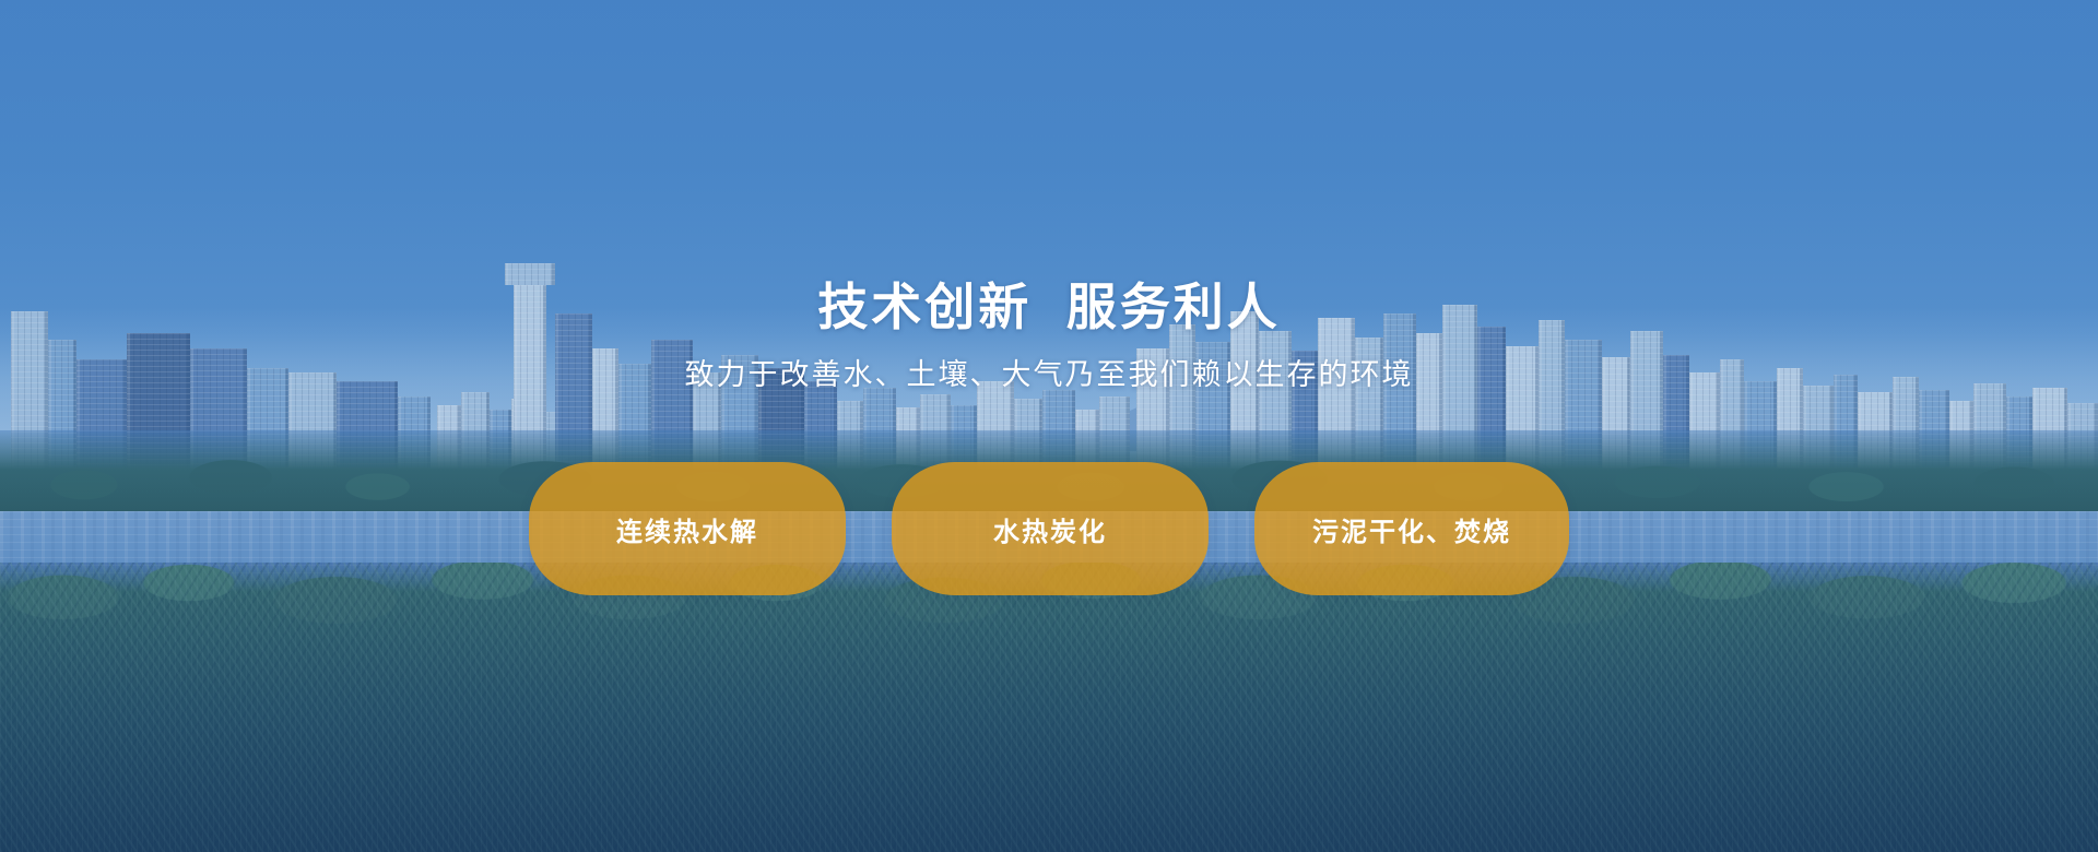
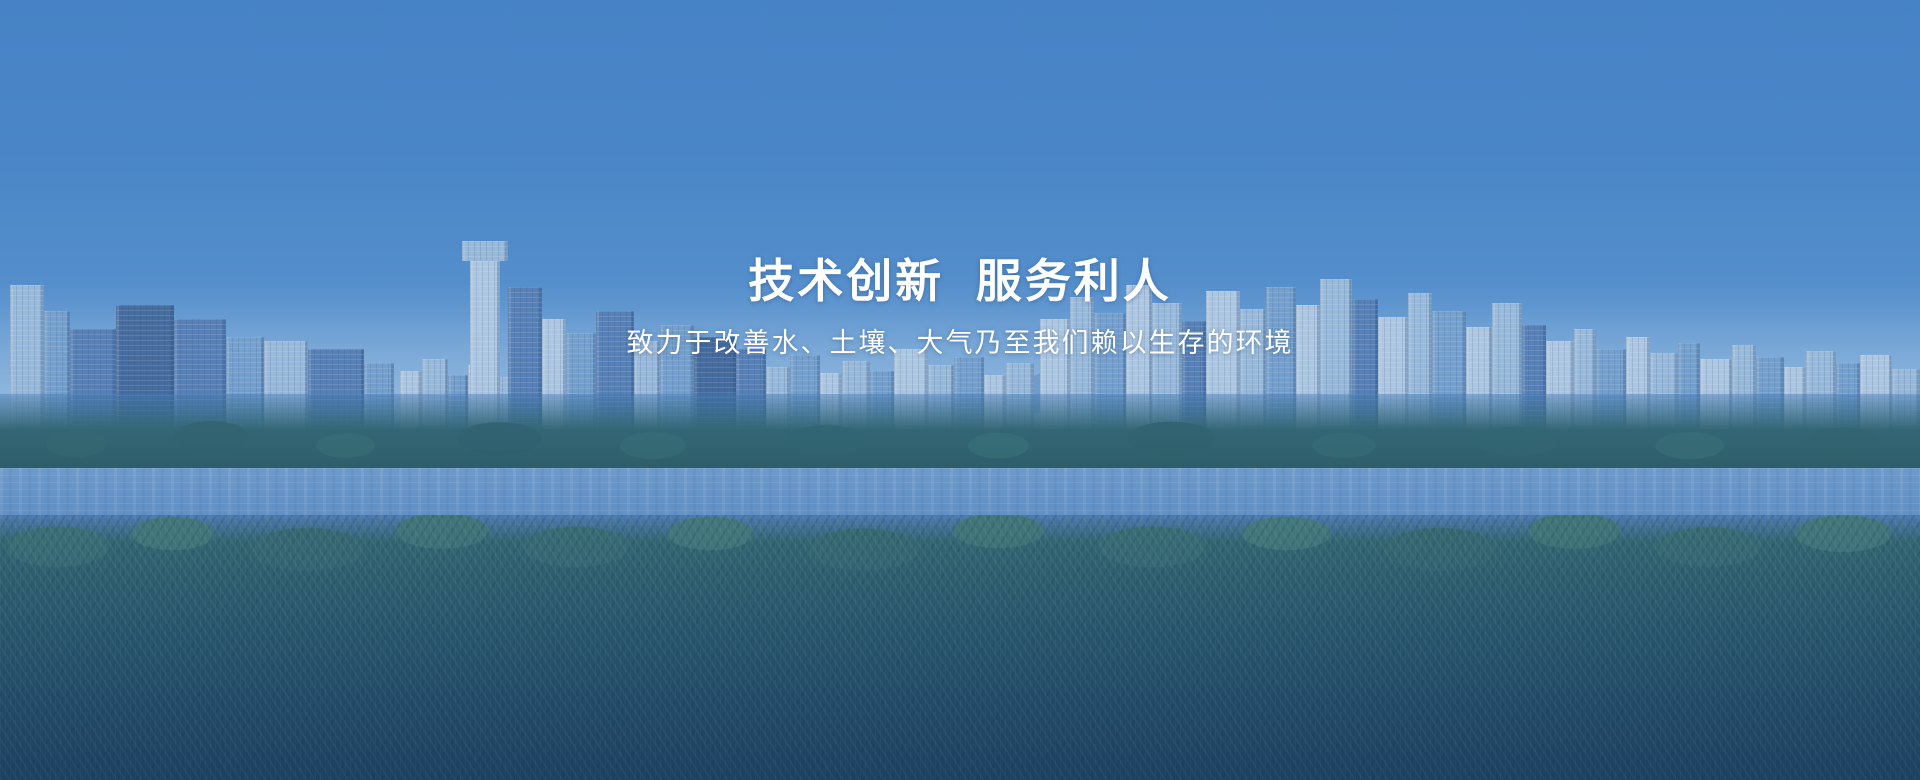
  技术创新 服务利人
  致力于改善水、土壤、大气乃至我们赖以生存的环境
- 连续热水解
- 水热炭化
- 污泥干化、焚烧
